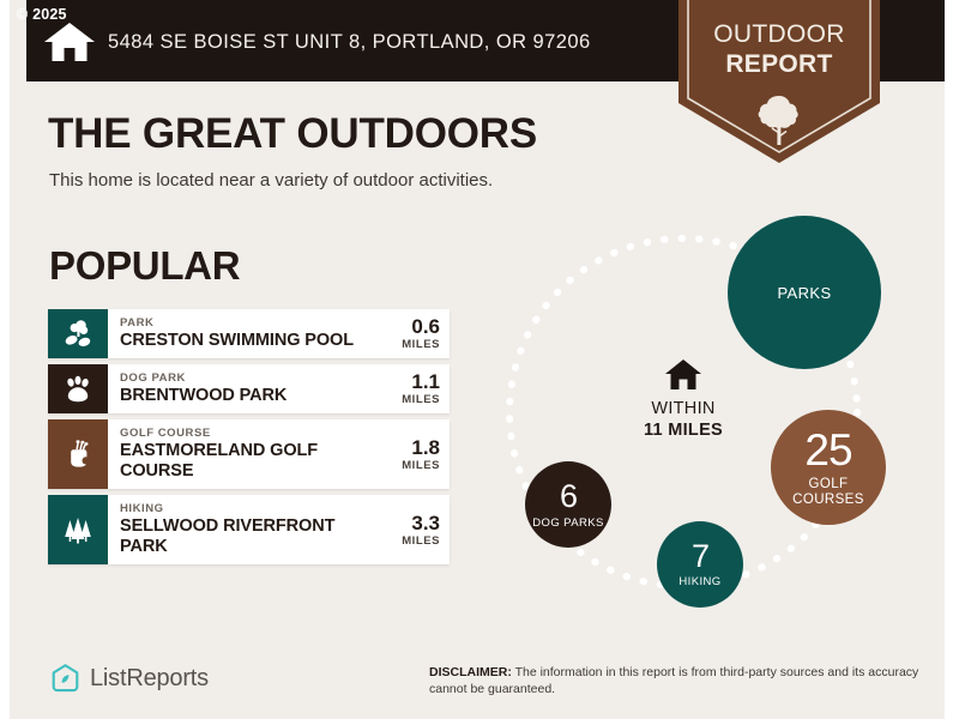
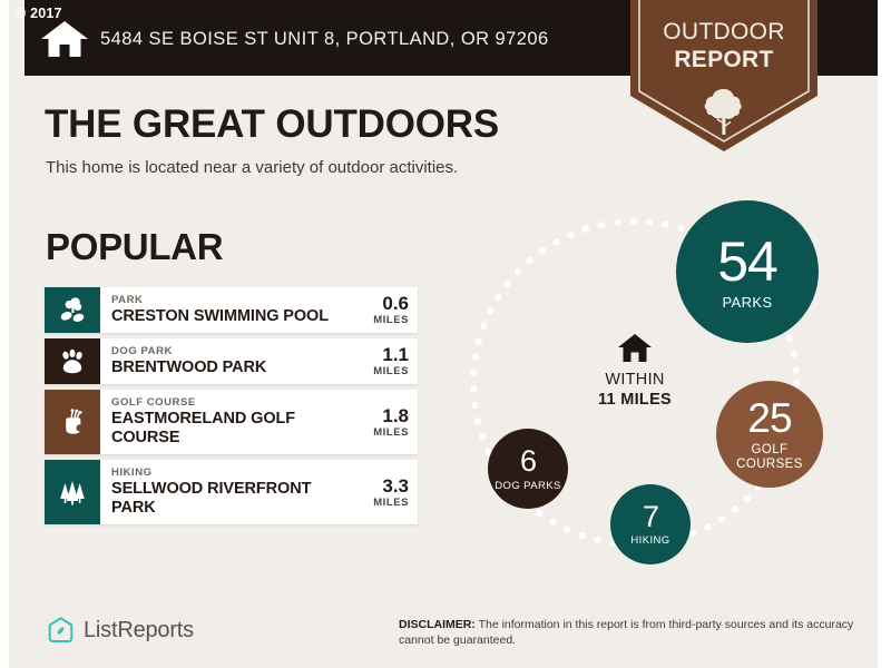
- © 2025
+ © 2017
  5484 SE BOISE ST UNIT 8, PORTLAND, OR 97206
  OUTDOOR
  REPORT
  THE GREAT OUTDOORS
  This home is located near a variety of outdoor activities.
  POPULAR
  PARK
  CRESTON SWIMMING POOL
  0.6
  MILES
  DOG PARK
  BRENTWOOD PARK
  1.1
  MILES
  GOLF COURSE
  EASTMORELAND GOLF COURSE
  1.8
  MILES
  HIKING
  SELLWOOD RIVERFRONT PARK
  3.3
  MILES
  WITHIN
  11 MILES
+ 54
  PARKS
  25
  GOLF COURSES
  7
  HIKING
  6
  DOG PARKS
  ListReports
  DISCLAIMER: The information in this report is from third-party sources and its accuracy cannot be guaranteed.
